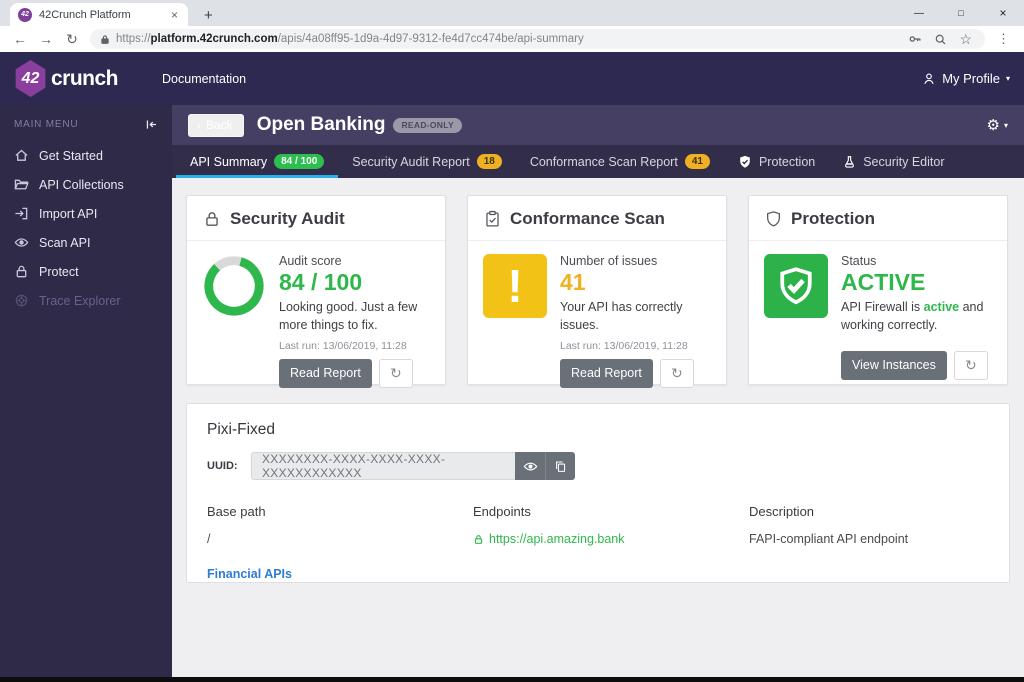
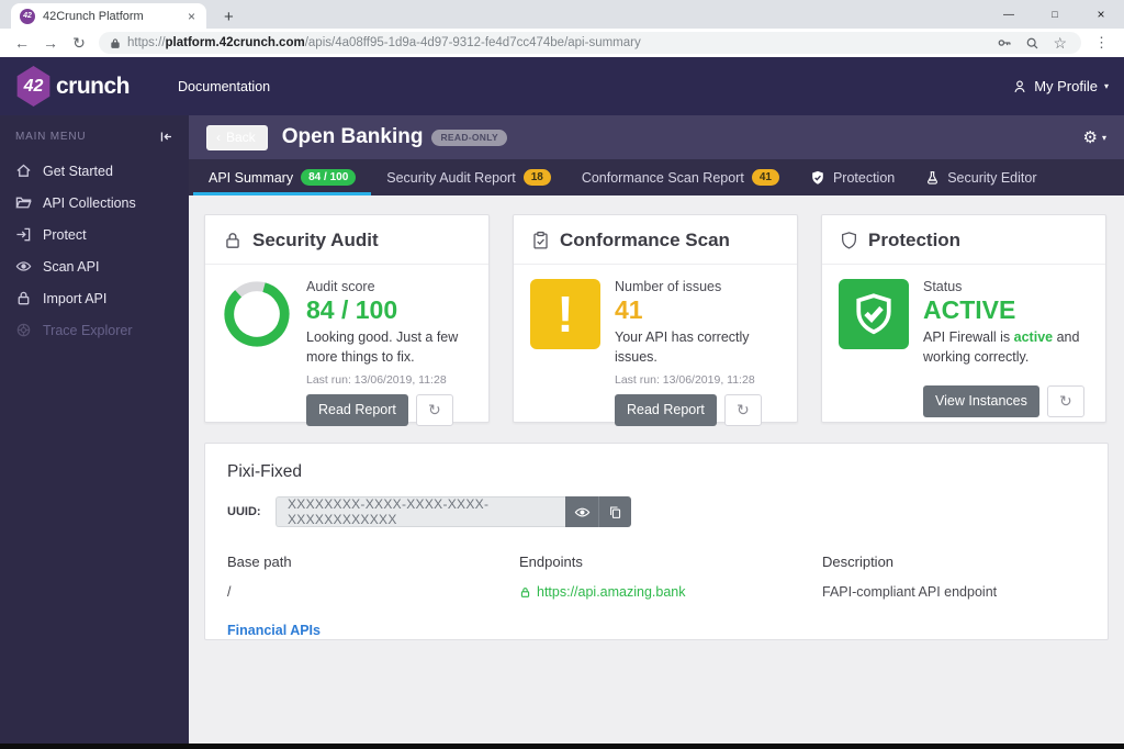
  42Crunch Platform
  ×
  +
  —
  □
  ×
  ←
  →
  ↻
  https://platform.42crunch.com/apis/4a08ff95-1d9a-4d97-9312-fe4d7cc474be/api-summary
  ☆
  ⋮
  42
  crunch
  Documentation
  My Profile
  ▾
  MAIN MENU
  Get Started
  API Collections
- Import API
+ Protect
  Scan API
- Protect
+ Import API
  Trace Explorer
  Open Banking
  READ-ONLY
  ⚙
  ▾
  API Summary
  84 / 100
  Security Audit Report
  18
  Conformance Scan Report
  41
  Protection
  Security Editor
  Security Audit
  Audit score
  84 / 100
  Looking good. Just a few more things to fix.
  Last run: 13/06/2019, 11:28
  Read Report
  ↻
  Conformance Scan
  !
  Number of issues
  41
  Your API has correctly issues.
  Last run: 13/06/2019, 11:28
  Read Report
  ↻
  Protection
  Status
  ACTIVE
  API Firewall is active and working correctly.
  View Instances
  ↻
  Pixi-Fixed
  UUID:
  XXXXXXXX-XXXX-XXXX-XXXX-XXXXXXXXXXXX
  Base path
  /
  Endpoints
  https://api.amazing.bank
  Description
  FAPI-compliant API endpoint
  Financial APIs
